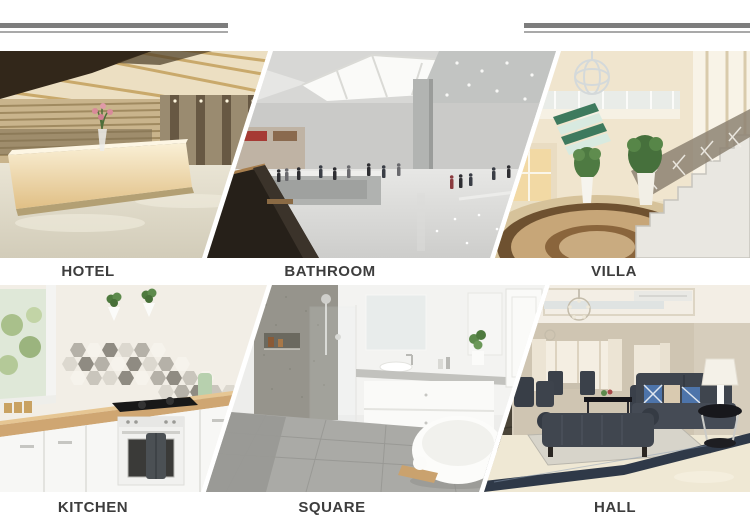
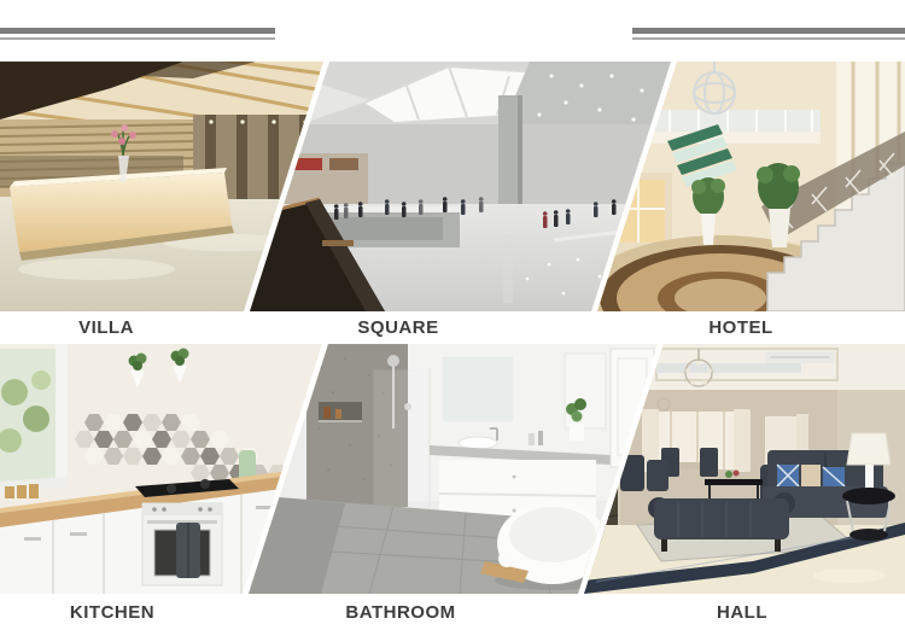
- HOTEL
+ VILLA
- BATHROOM
+ SQUARE
- VILLA
+ HOTEL
  KITCHEN
- SQUARE
+ BATHROOM
  HALL
